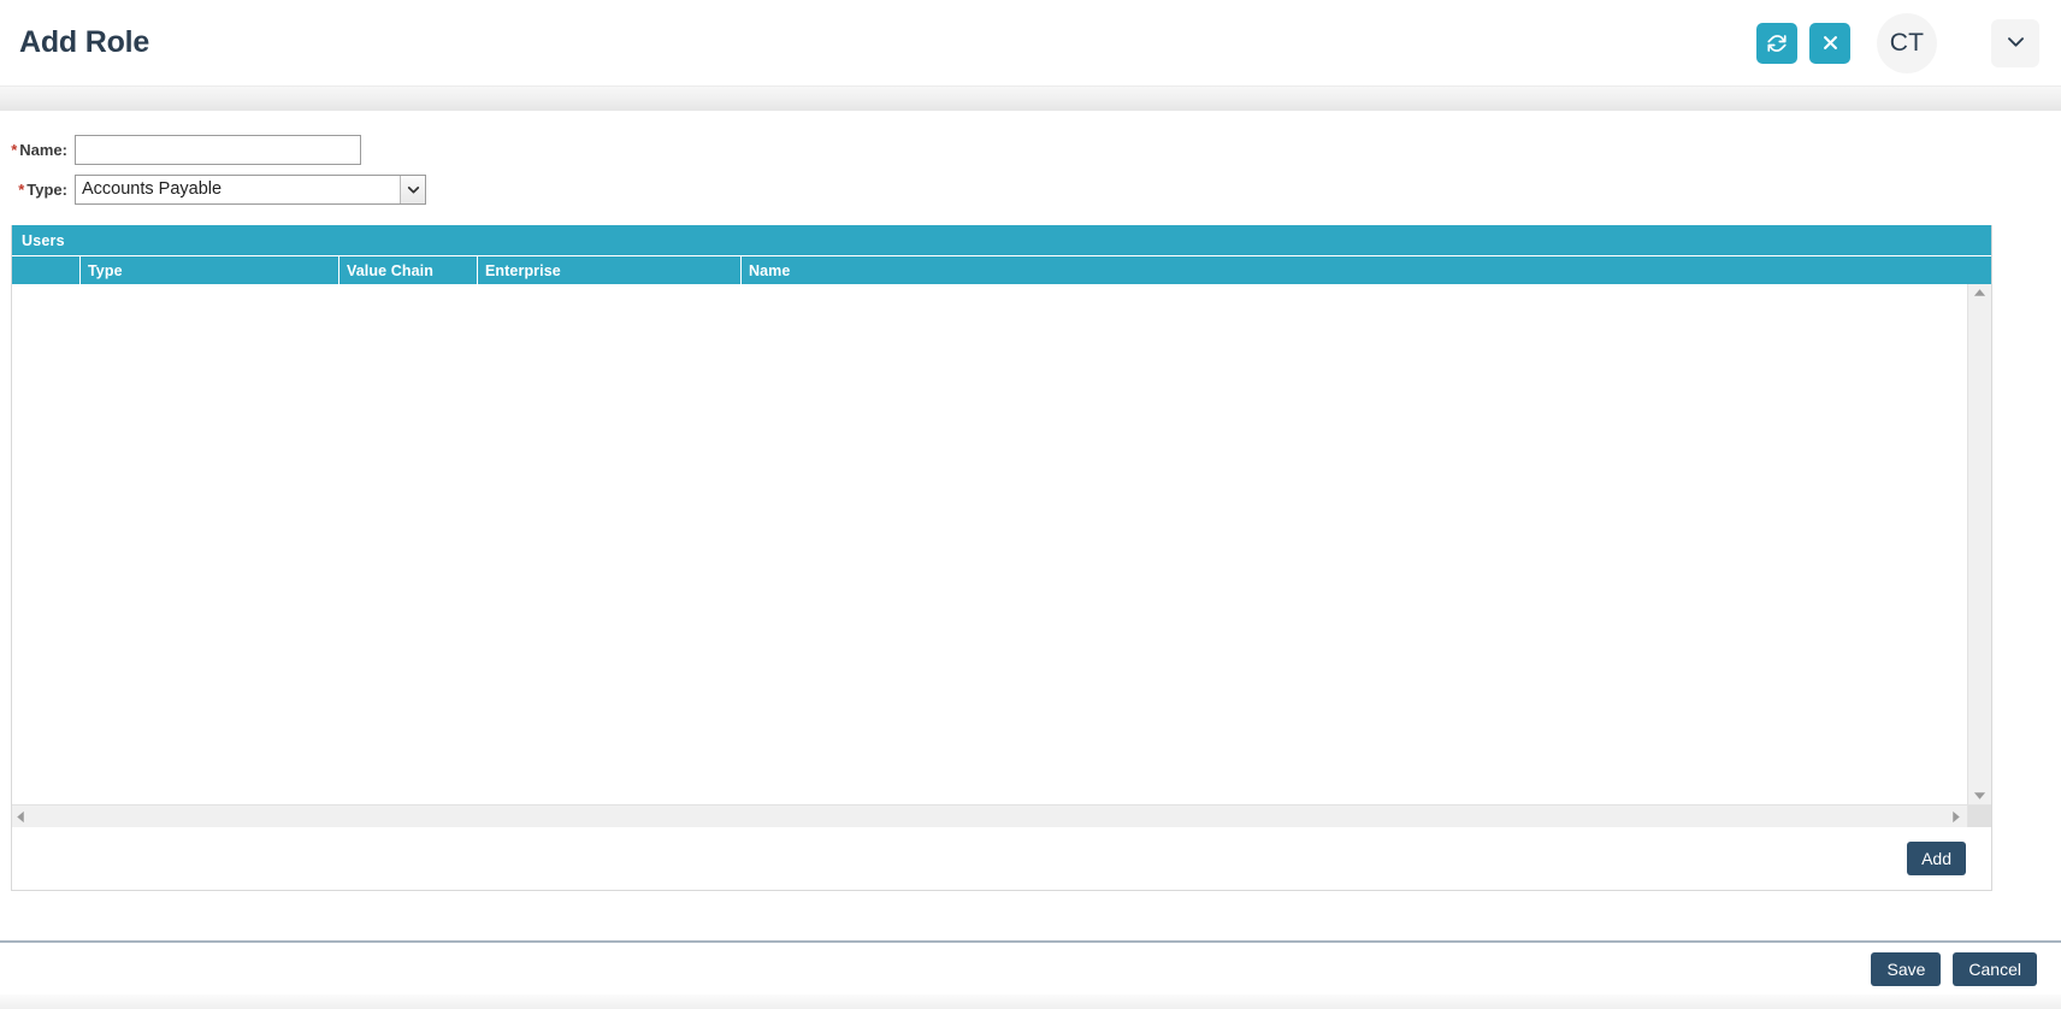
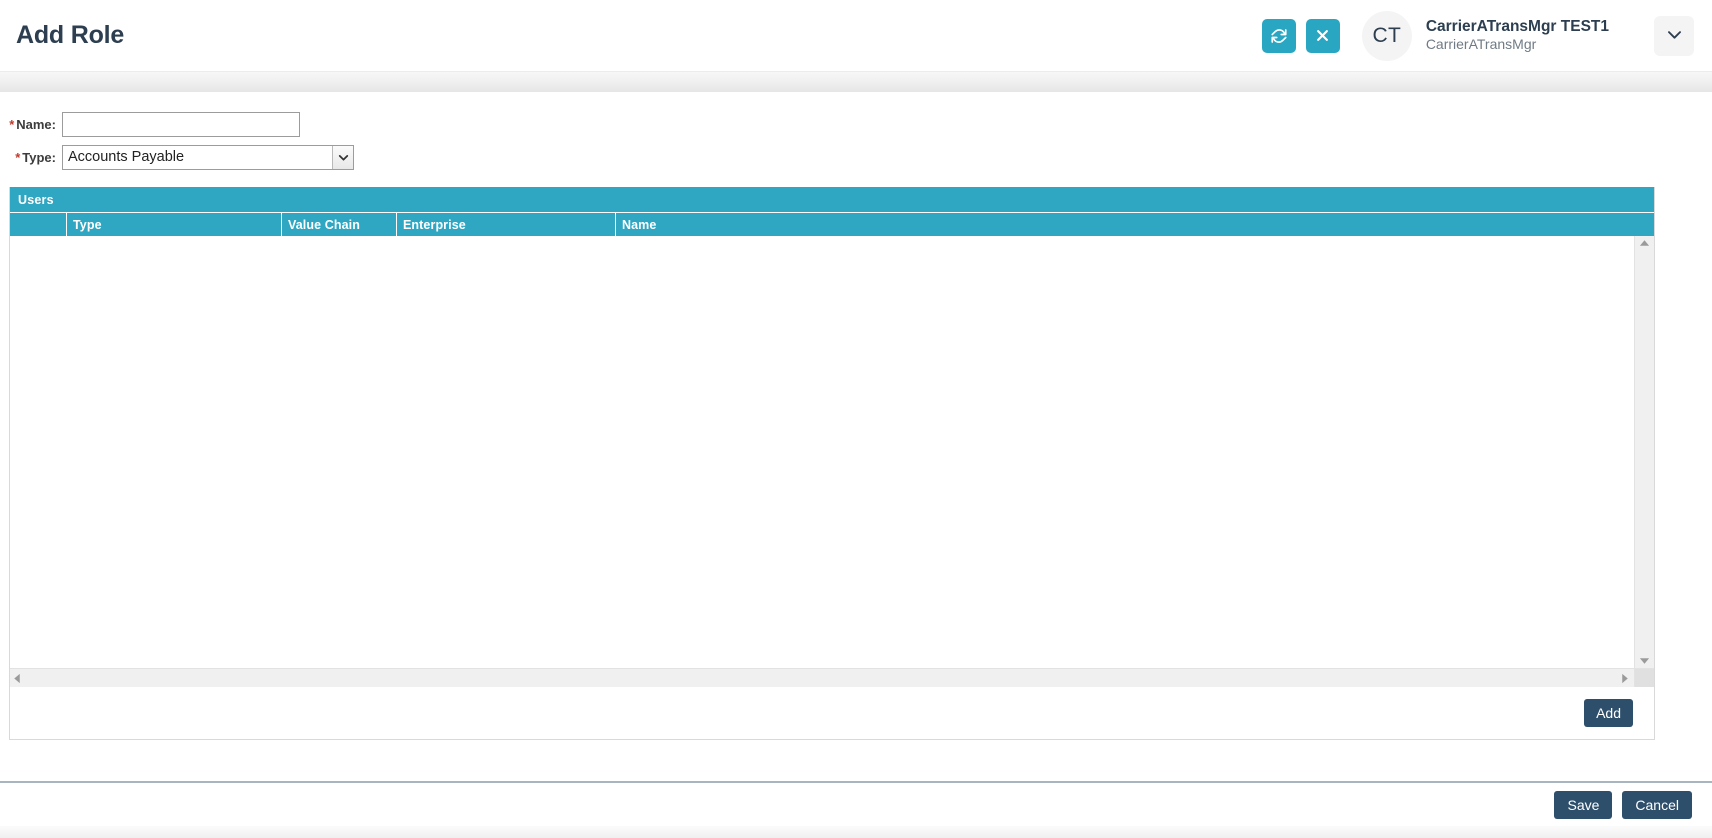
  Add Role
  CT
+ CarrierATransMgr TEST1
+ CarrierATransMgr
  * Name:
  * Type:
  Accounts Payable
  Users
  Type
  Value Chain
  Enterprise
  Name
  Add
  Save
  Cancel
